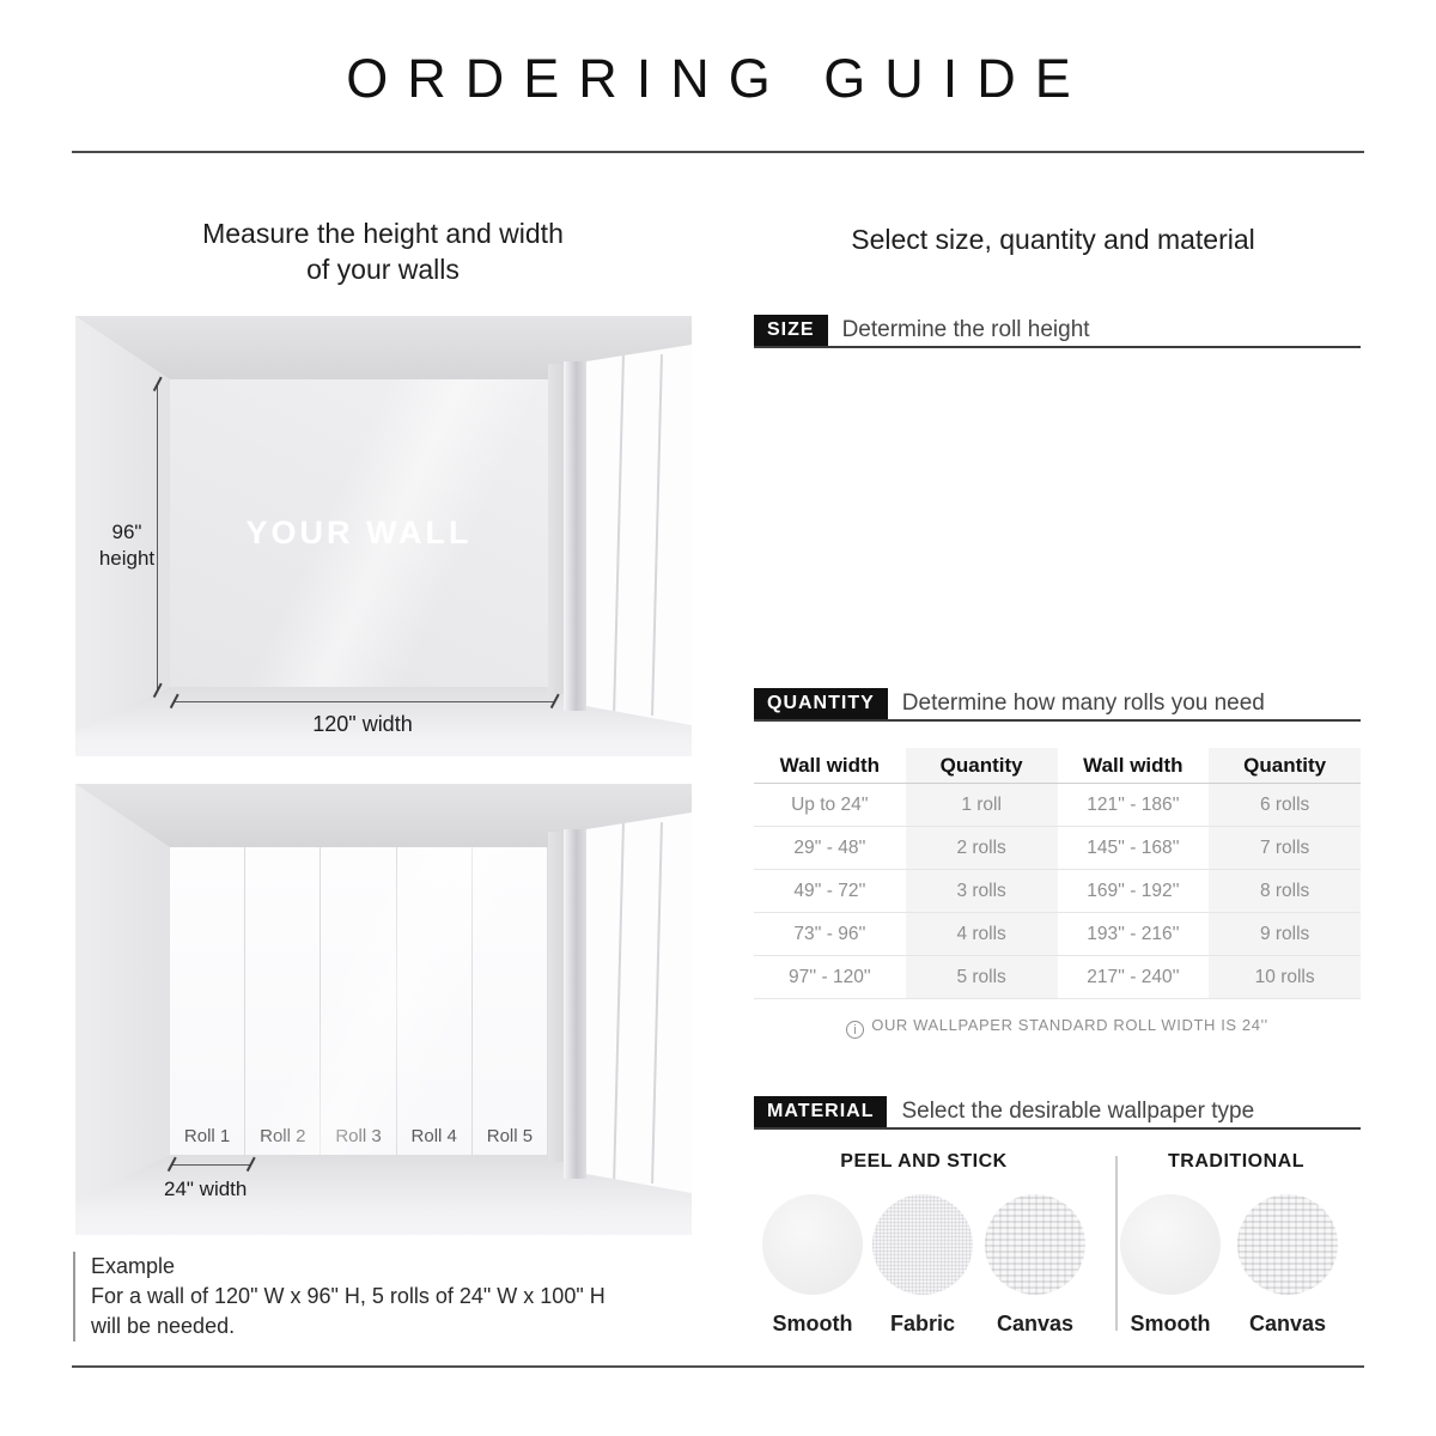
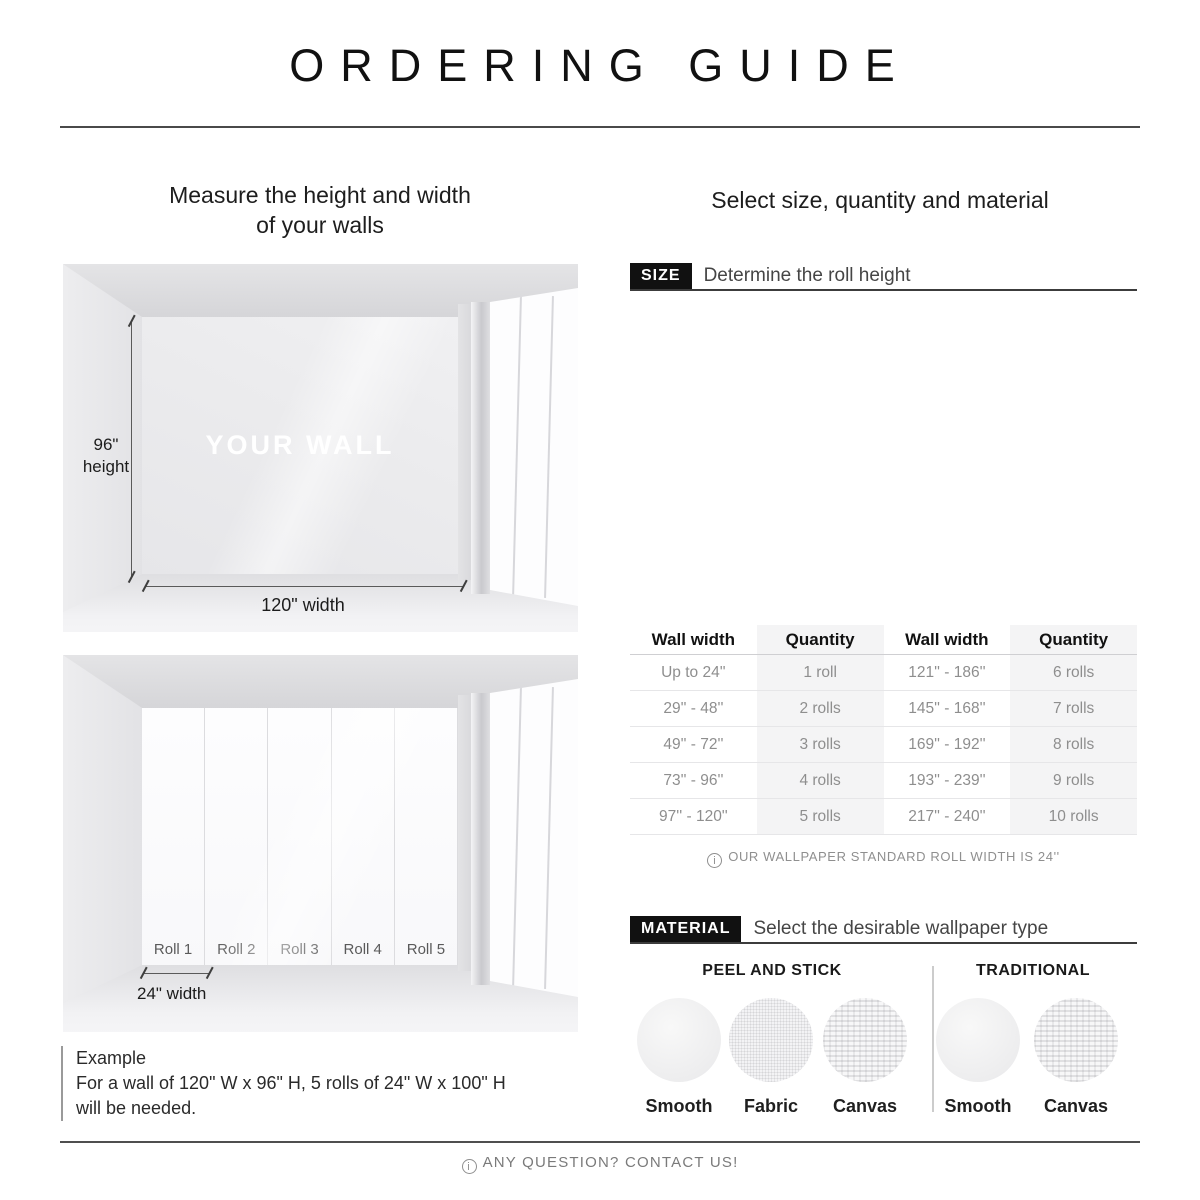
  ORDERING GUIDE
  Measure the height and width
  of your walls
  Select size, quantity and material
  96"
  height
  120" width
  24" width
  Example
  For a wall of 120" W x 96" H, 5 rolls of 24" W x 100" H
  will be needed.
  SIZE
  Determine the roll height
- QUANTITY
- Determine how many rolls you need
  Wall width
  Quantity
  Wall width
  Quantity
  Up to 24''
  1 roll
  121'' - 186''
  6 rolls
  29'' - 48''
  2 rolls
  145'' - 168''
  7 rolls
  49'' - 72''
  3 rolls
  169'' - 192''
  8 rolls
  73'' - 96''
  4 rolls
- 193'' - 216''
+ 193'' - 239''
  9 rolls
  97'' - 120''
  5 rolls
  217'' - 240''
  10 rolls
  i OUR WALLPAPER STANDARD ROLL WIDTH IS 24''
  MATERIAL
  Select the desirable wallpaper type
  PEEL AND STICK
  TRADITIONAL
  Smooth
  Fabric
  Canvas
  Smooth
  Canvas
+ i ANY QUESTION? CONTACT US!
